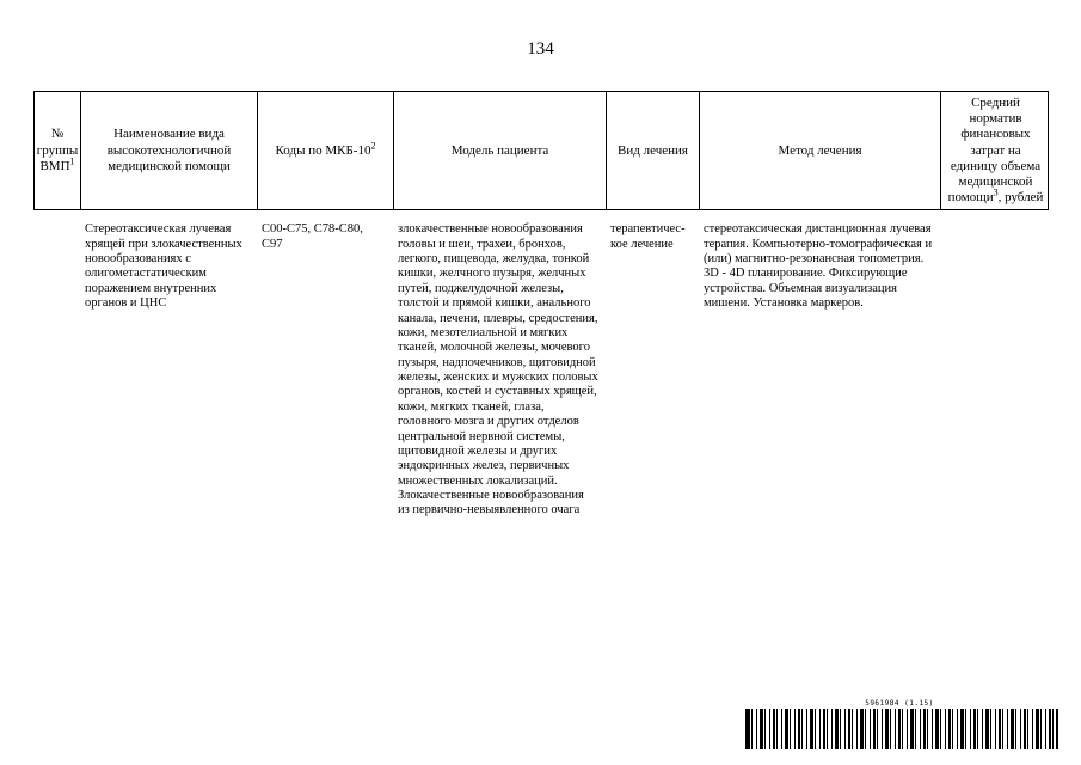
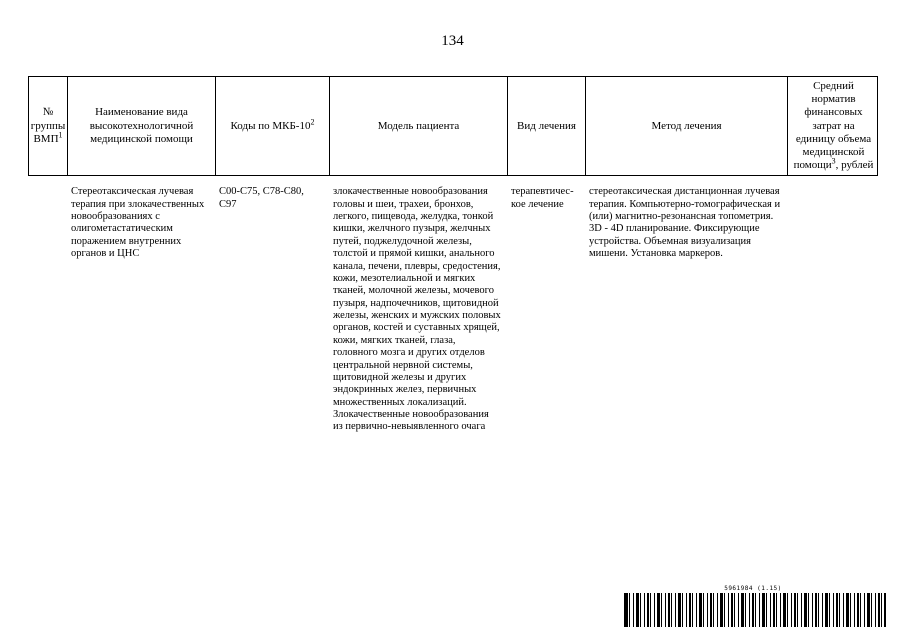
  134
  № группы ВМП1
  Наименование вида высокотехнологичной медицинской помощи
  Коды по МКБ-102
  Модель пациента
  Вид лечения
  Метод лечения
  Средний норматив финансовых затрат на единицу объема медицинской помощи3, рублей
- Стереотаксическая лучевая хрящей при злокачественных новообразованиях с олигометастатическим поражением внутренних органов и ЦНС
+ Стереотаксическая лучевая терапия при злокачественных новообразованиях с олигометастатическим поражением внутренних органов и ЦНС
  C00-C75, C78-C80, C97
  злокачественные новообразования головы и шеи, трахеи, бронхов, легкого, пищевода, желудка, тонкой кишки, желчного пузыря, желчных путей, поджелудочной железы, толстой и прямой кишки, анального канала, печени, плевры, средостения, кожи, мезотелиальной и мягких тканей, молочной железы, мочевого пузыря, надпочечников, щитовидной железы, женских и мужских половых органов, костей и суставных хрящей, кожи, мягких тканей, глаза, головного мозга и других отделов центральной нервной системы, щитовидной железы и других эндокринных желез, первичных множественных локализаций. Злокачественные новообразования из первично-невыявленного очага
  терапевтичес-кое лечение
  стереотаксическая дистанционная лучевая терапия. Компьютерно-томографическая и (или) магнитно-резонансная топометрия. 3D - 4D планирование. Фиксирующие устройства. Объемная визуализация мишени. Установка маркеров.
